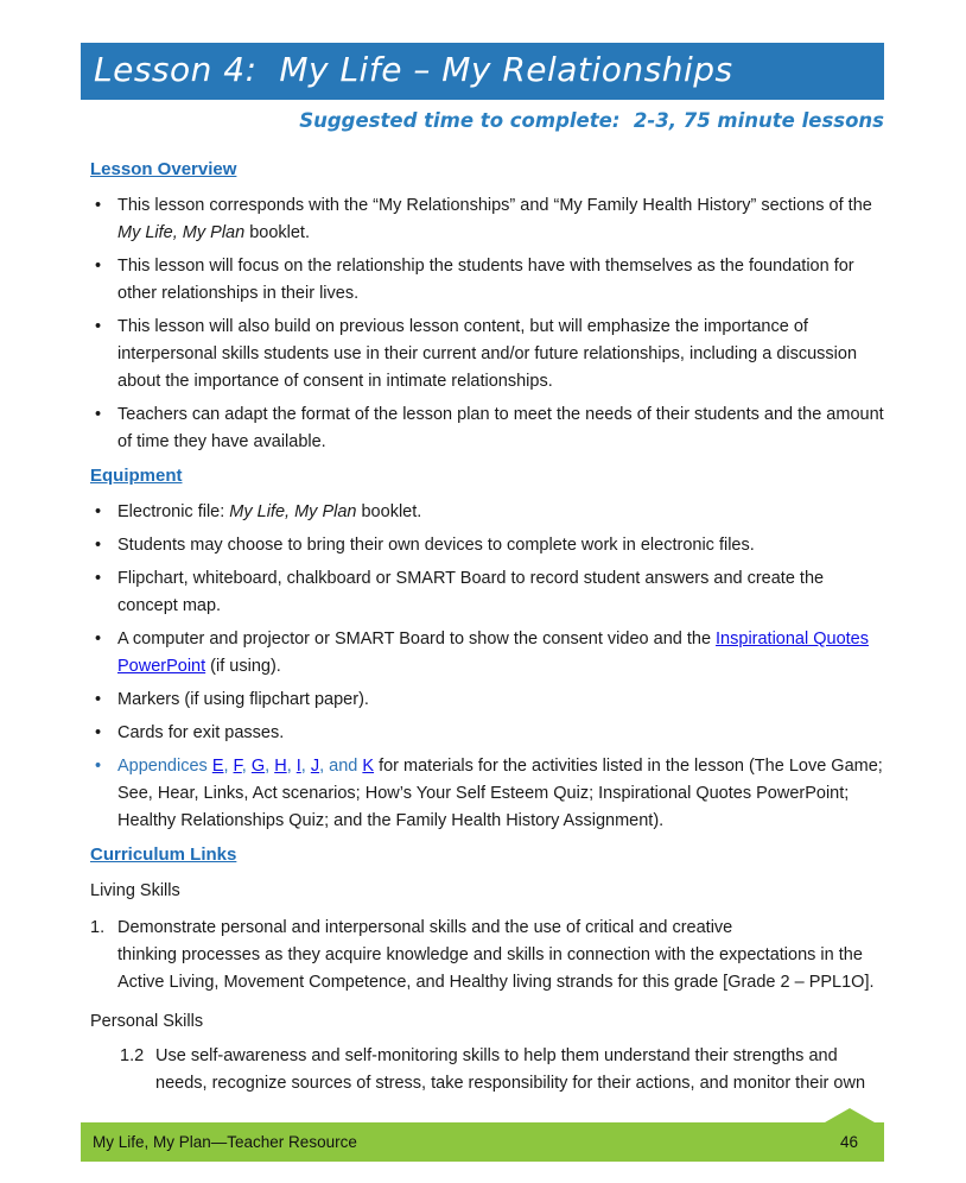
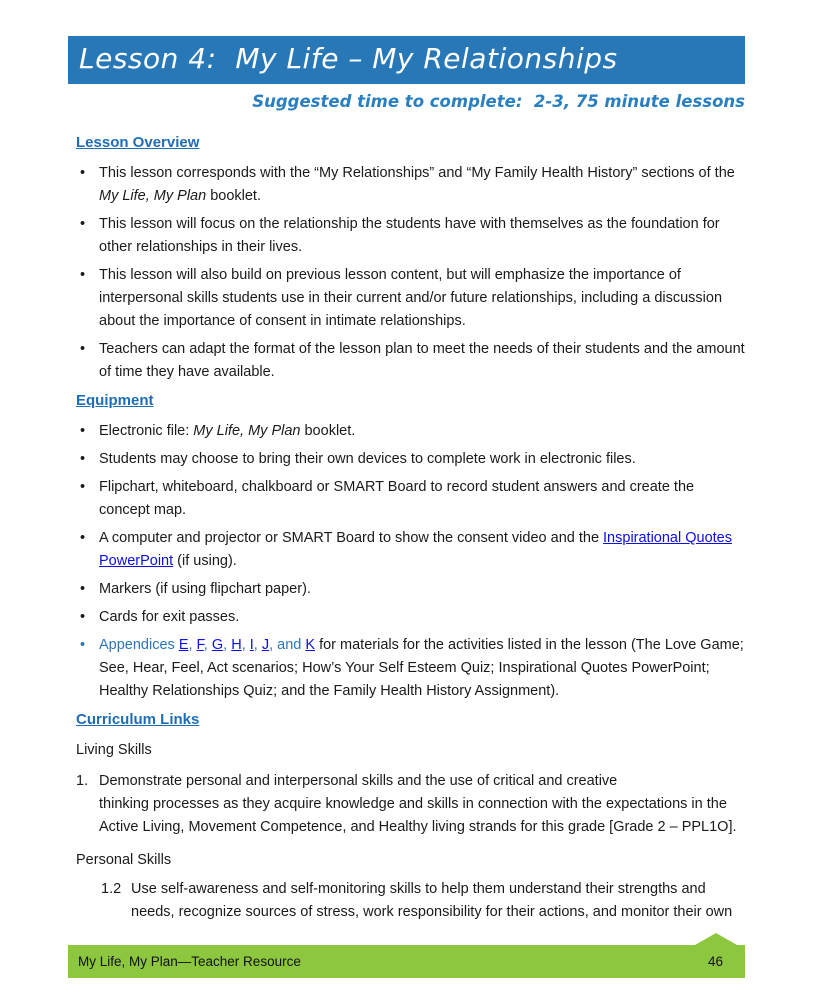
  Lesson 4: My Life – My Relationships
  Suggested time to complete: 2-3, 75 minute lessons
  Lesson Overview
  This lesson corresponds with the “My Relationships” and “My Family Health History” sections of the My Life, My Plan booklet.
  This lesson will focus on the relationship the students have with themselves as the foundation for other relationships in their lives.
  This lesson will also build on previous lesson content, but will emphasize the importance of interpersonal skills students use in their current and/or future relationships, including a discussion about the importance of consent in intimate relationships.
  Teachers can adapt the format of the lesson plan to meet the needs of their students and the amount of time they have available.
  Equipment
  Electronic file: My Life, My Plan booklet.
  Students may choose to bring their own devices to complete work in electronic files.
  Flipchart, whiteboard, chalkboard or SMART Board to record student answers and create the concept map.
  A computer and projector or SMART Board to show the consent video and the Inspirational Quotes PowerPoint (if using).
  Markers (if using flipchart paper).
  Cards for exit passes.
- Appendices E, F, G, H, I, J, and K for materials for the activities listed in the lesson (The Love Game; See, Hear, Links, Act scenarios; How’s Your Self Esteem Quiz; Inspirational Quotes PowerPoint; Healthy Relationships Quiz; and the Family Health History Assignment).
+ Appendices E, F, G, H, I, J, and K for materials for the activities listed in the lesson (The Love Game; See, Hear, Feel, Act scenarios; How’s Your Self Esteem Quiz; Inspirational Quotes PowerPoint; Healthy Relationships Quiz; and the Family Health History Assignment).
  Curriculum Links
  Living Skills
  1.
  Demonstrate personal and interpersonal skills and the use of critical and creative
  thinking processes as they acquire knowledge and skills in connection with the expectations in the Active Living, Movement Competence, and Healthy living strands for this grade [Grade 2 – PPL1O].
  Personal Skills
  1.2
- Use self-awareness and self-monitoring skills to help them understand their strengths and needs, recognize sources of stress, take responsibility for their actions, and monitor their own
+ Use self-awareness and self-monitoring skills to help them understand their strengths and needs, recognize sources of stress, work responsibility for their actions, and monitor their own
  My Life, My Plan—Teacher Resource
  46
